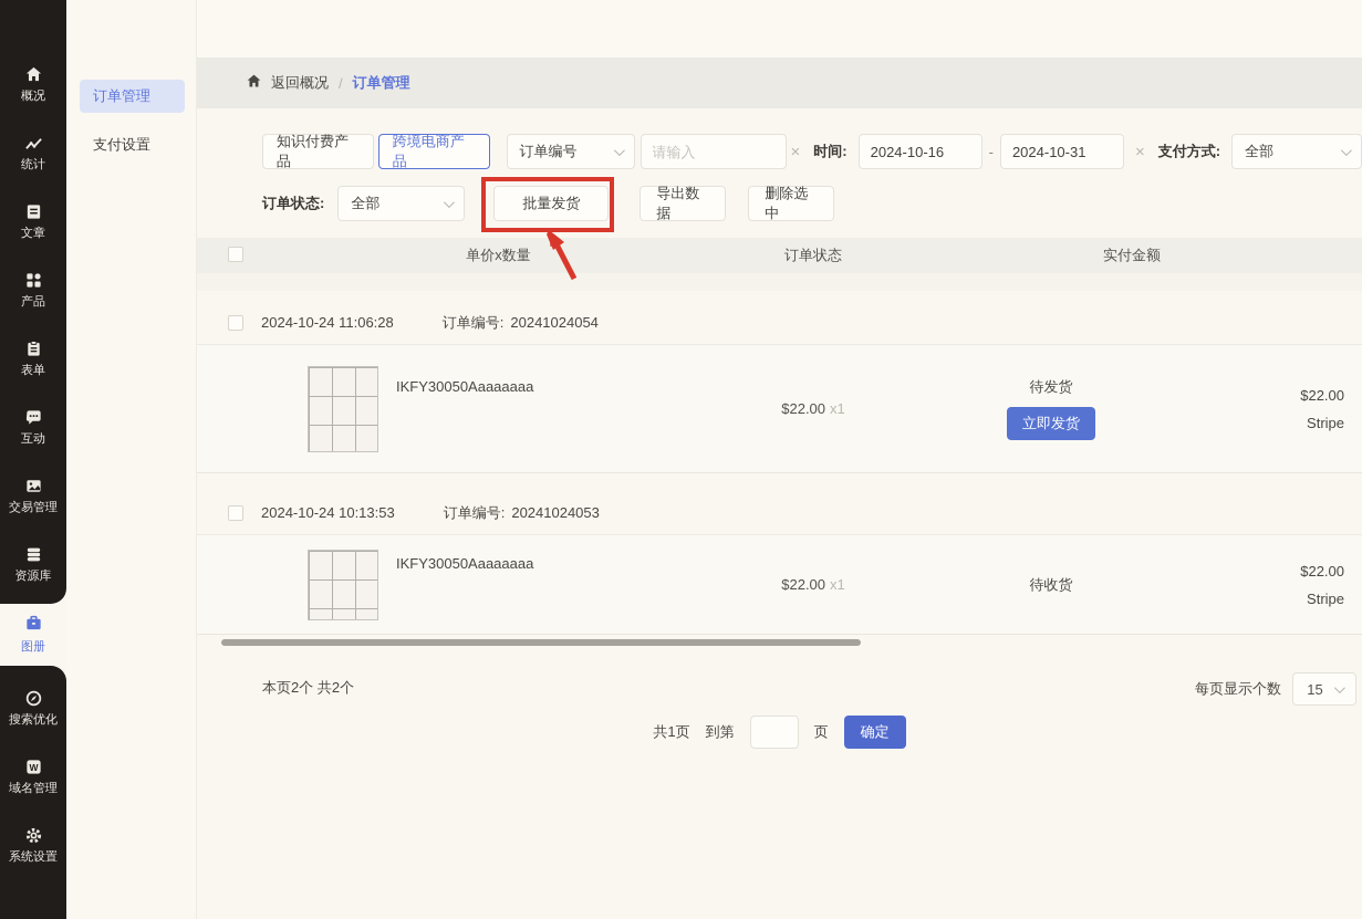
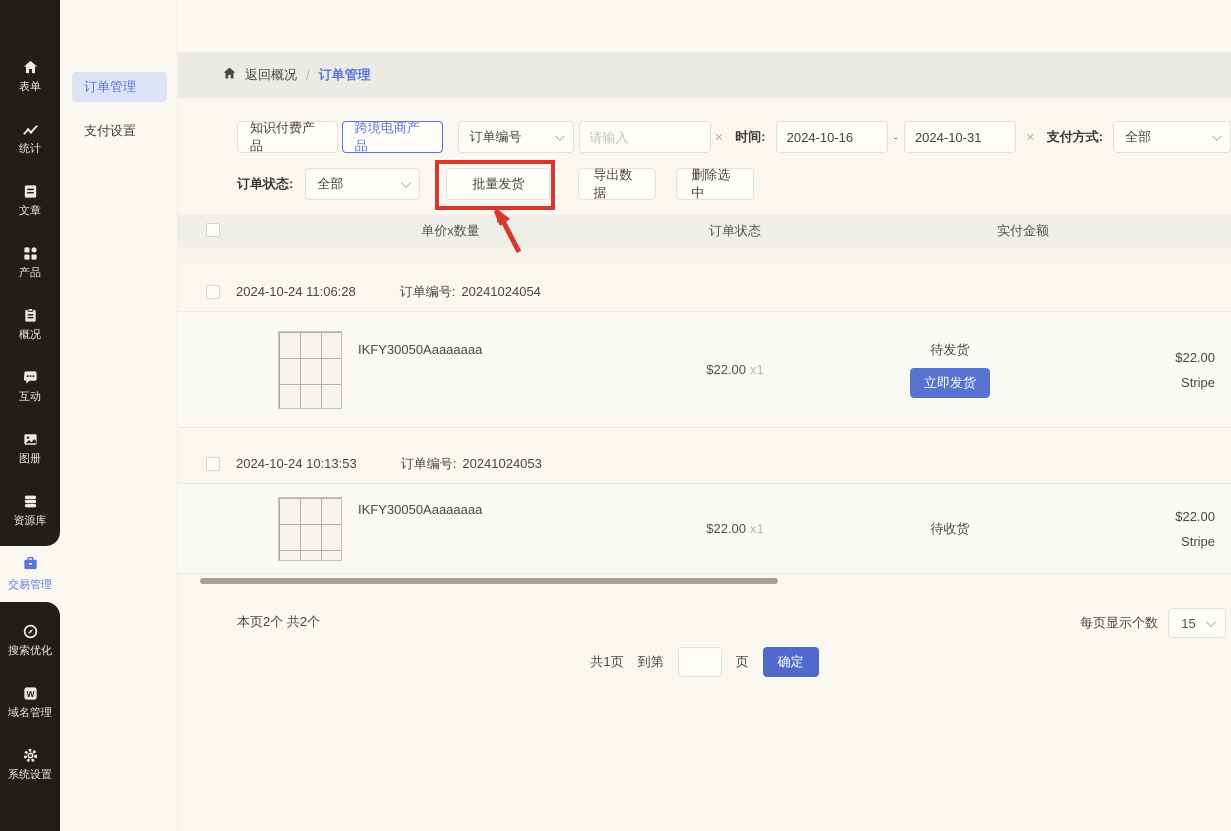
- 概况
+ 表单
  统计
  文章
  产品
- 表单
+ 概况
  互动
- 交易管理
+ 图册
  资源库
- 图册
+ 交易管理
  搜索优化
  W
  域名管理
  系统设置
  订单管理
  支付设置
  返回概况
  /
  订单管理
  知识付费产品
  跨境电商产品
  订单编号
  请输入
  ×
  时间:
  2024-10-16
  -
  2024-10-31
  ×
  支付方式:
  全部
  订单状态:
  全部
  批量发货
  导出数据
  删除选中
  单价x数量
  订单状态
  实付金额
  2024-10-24 11:06:28
  订单编号:
  20241024054
  IKFY30050Aaaaaaaa
  $22.00 x1
  待发货
  立即发货
  $22.00
  Stripe
  2024-10-24 10:13:53
  订单编号:
  20241024053
  IKFY30050Aaaaaaaa
  $22.00 x1
  待收货
  $22.00
  Stripe
  本页2个 共2个
  每页显示个数
  15
  共1页
  到第
  页
  确定
